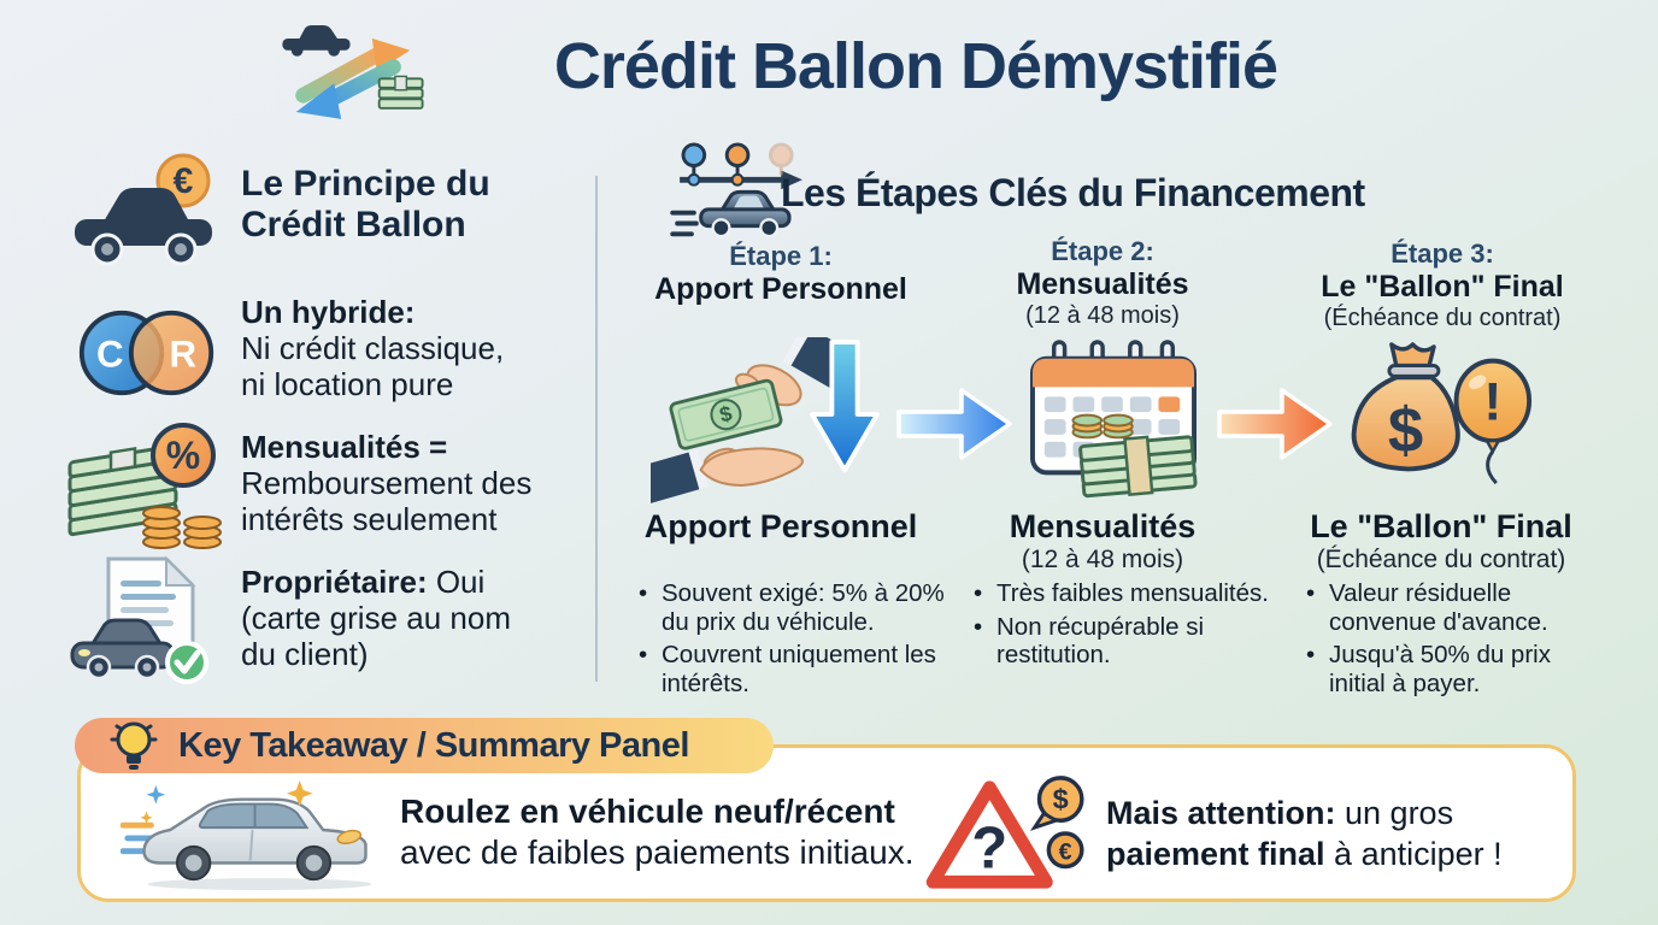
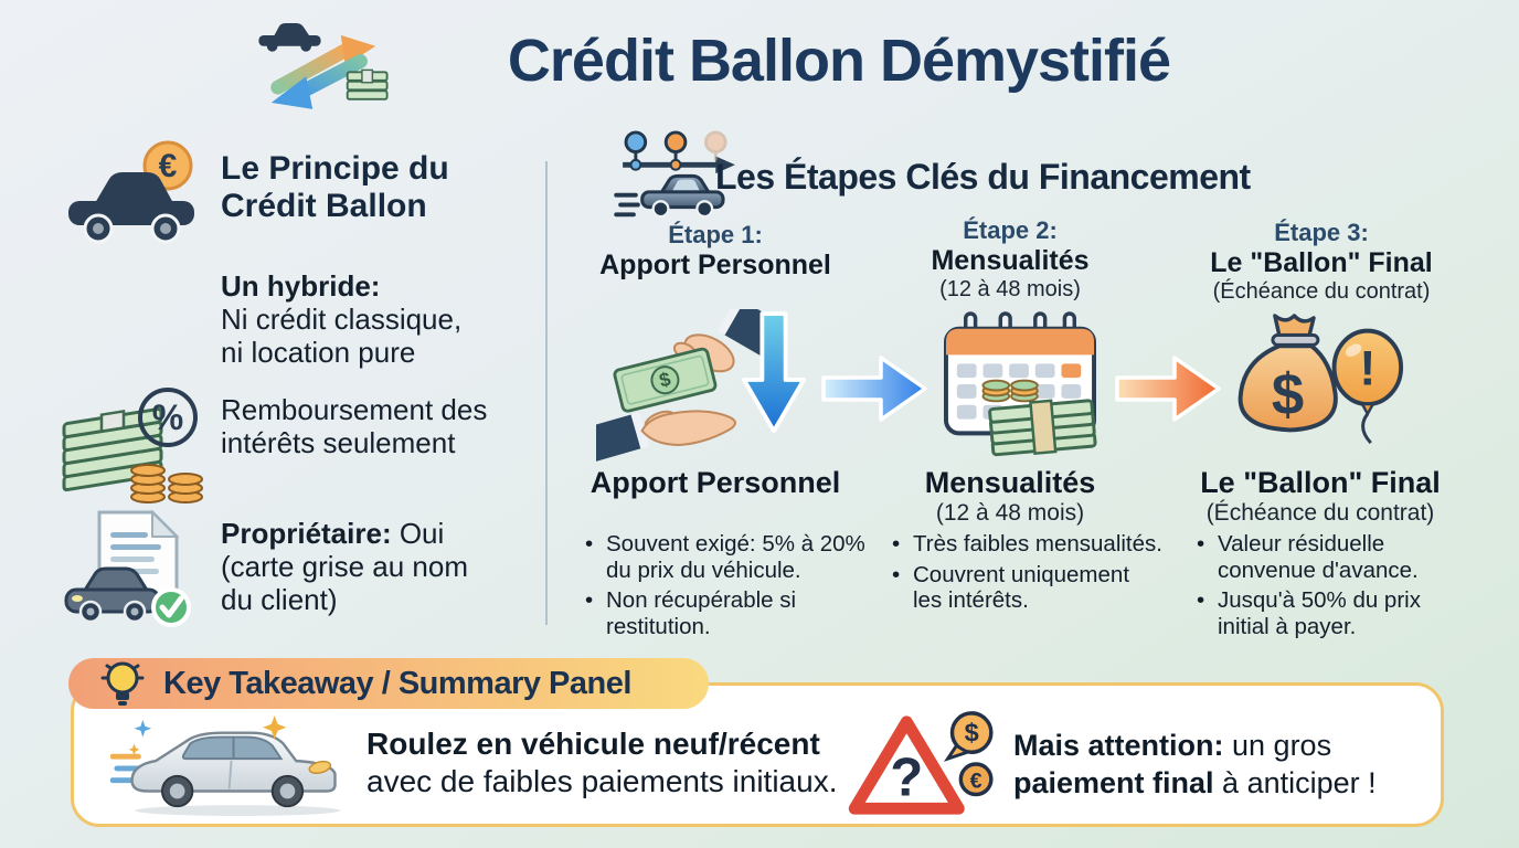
  Crédit Ballon Démystifié
  €
  Le Principe du
  Crédit Ballon
- C
- R
  Un hybride:
  Ni crédit classique,
  ni location pure
  %
- Mensualités =
  Remboursement des
  intérêts seulement
  Propriétaire: Oui
  (carte grise au nom
  du client)
  Les Étapes Clés du Financement
  Étape 1:
  Apport Personnel
  Étape 2:
  Mensualités
  (12 à 48 mois)
  Étape 3:
  Le "Ballon" Final
  (Échéance du contrat)
  !
  $
  Apport Personnel
  Mensualités
  (12 à 48 mois)
  Le "Ballon" Final
  (Échéance du contrat)
  Souvent exigé: 5% à 20% du prix du véhicule.
- Couvrent uniquement les intérêts.
+ Non récupérable si restitution.
  Très faibles mensualités.
- Non récupérable si restitution.
+ Couvrent uniquement les intérêts.
  Valeur résiduelle convenue d'avance.
  Jusqu'à 50% du prix initial à payer.
  Key Takeaway / Summary Panel
  Roulez en véhicule neuf/récent
  avec de faibles paiements initiaux.
  ?
  $
  €
  Mais attention: un gros
  paiement final à anticiper !
